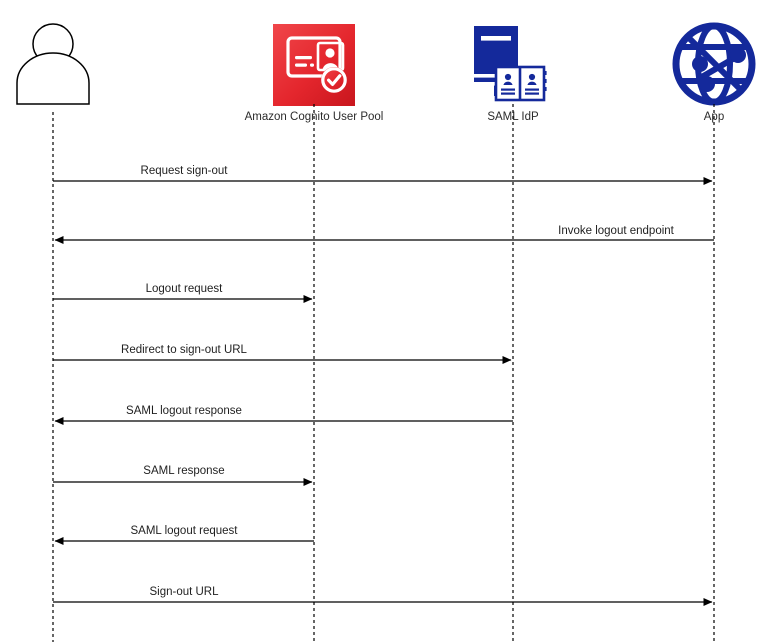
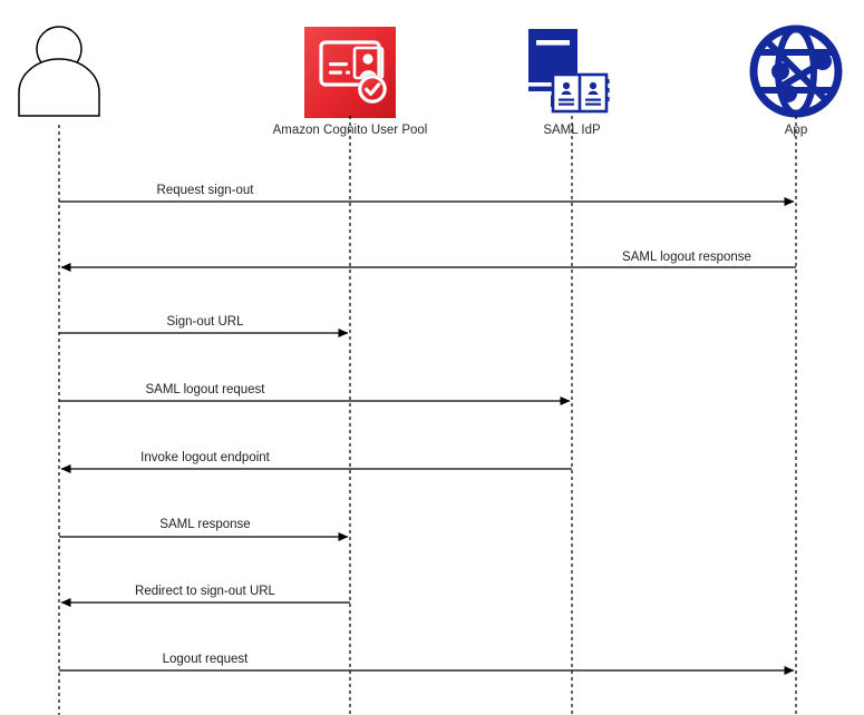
  Amazon Cognito User Pool
  SAML IdP
  App
  Request sign-out
- Invoke logout endpoint
+ SAML logout response
- Logout request
+ Sign-out URL
- Redirect to sign-out URL
+ SAML logout request
- SAML logout response
+ Invoke logout endpoint
  SAML response
- SAML logout request
+ Redirect to sign-out URL
- Sign-out URL
+ Logout request
